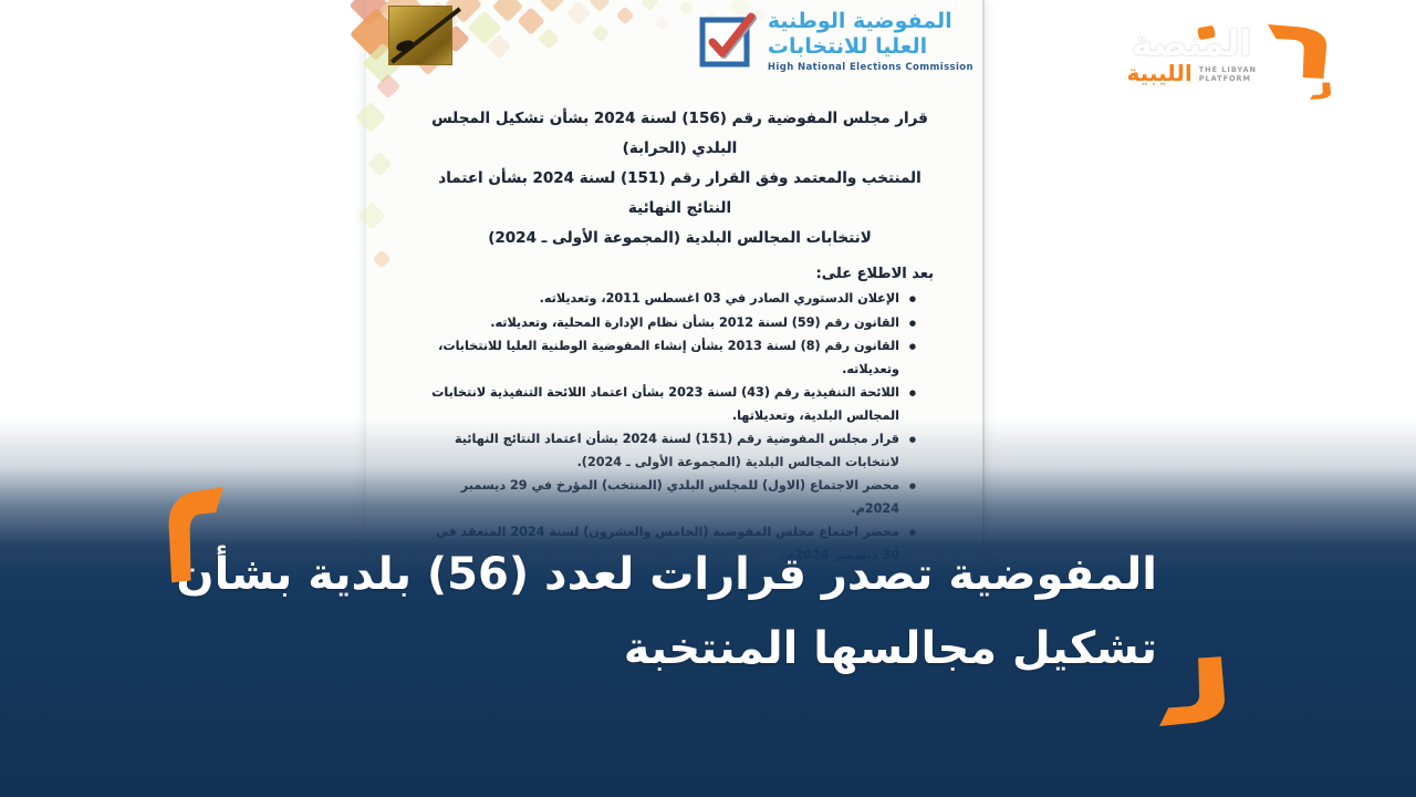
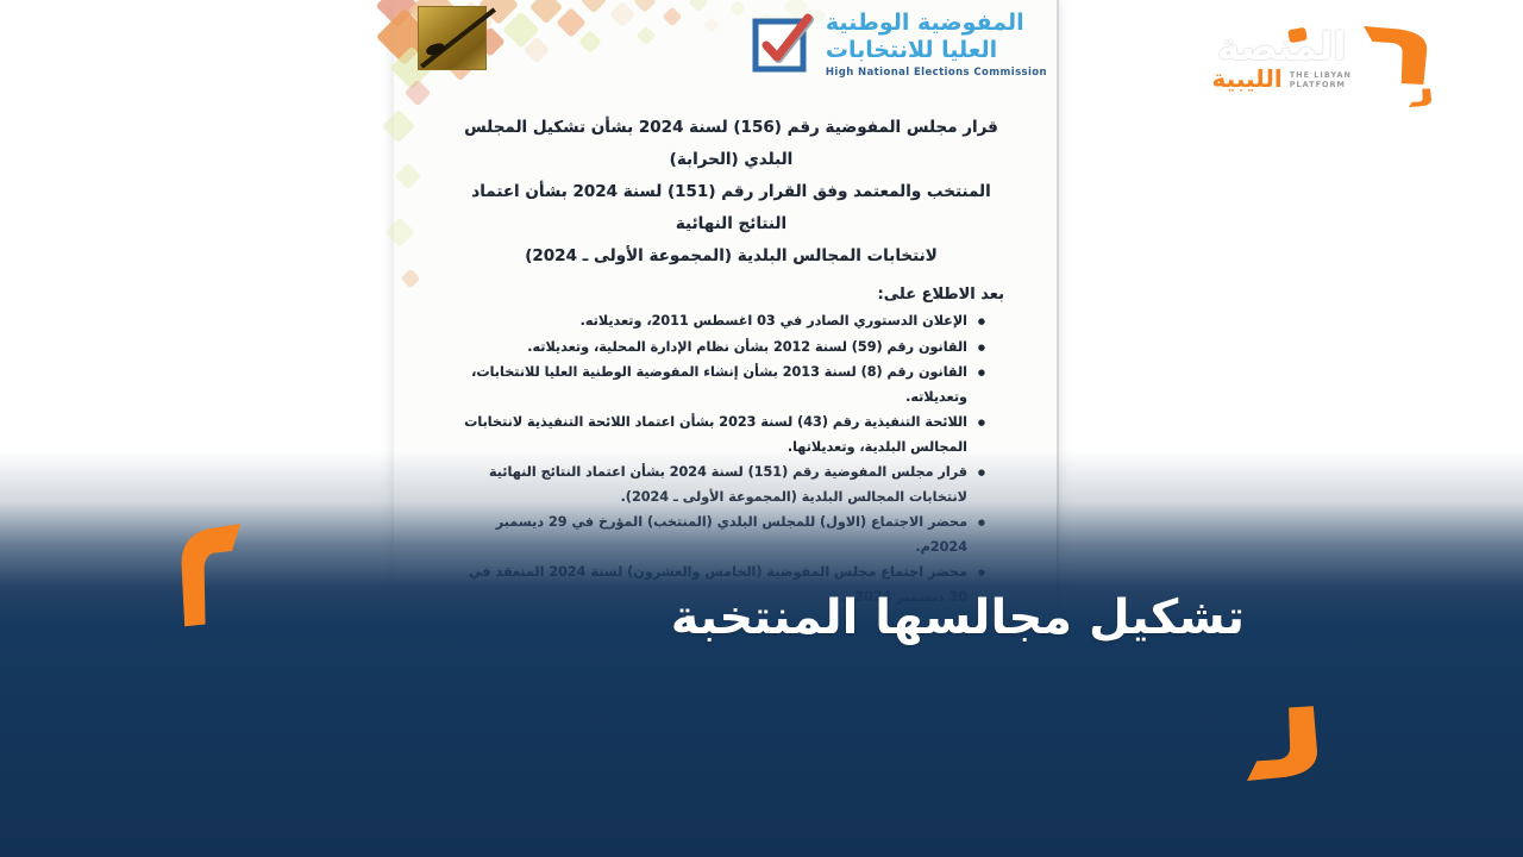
  لمنصة
  الليبية
  THE LIBYAN
  PLATFORM
- المفوضية تصدر قرارات لعدد (56) بلدية بشأن
  تشكيل مجالسها المنتخبة
